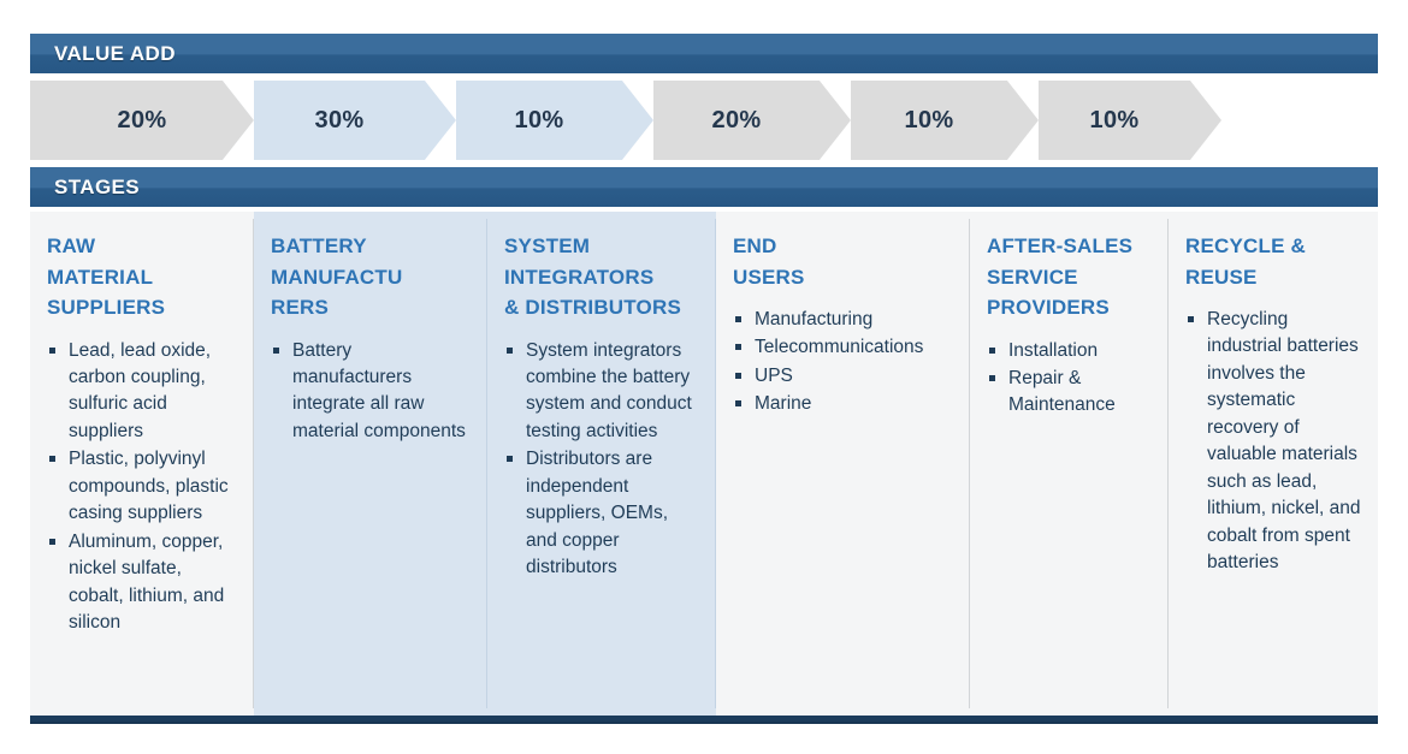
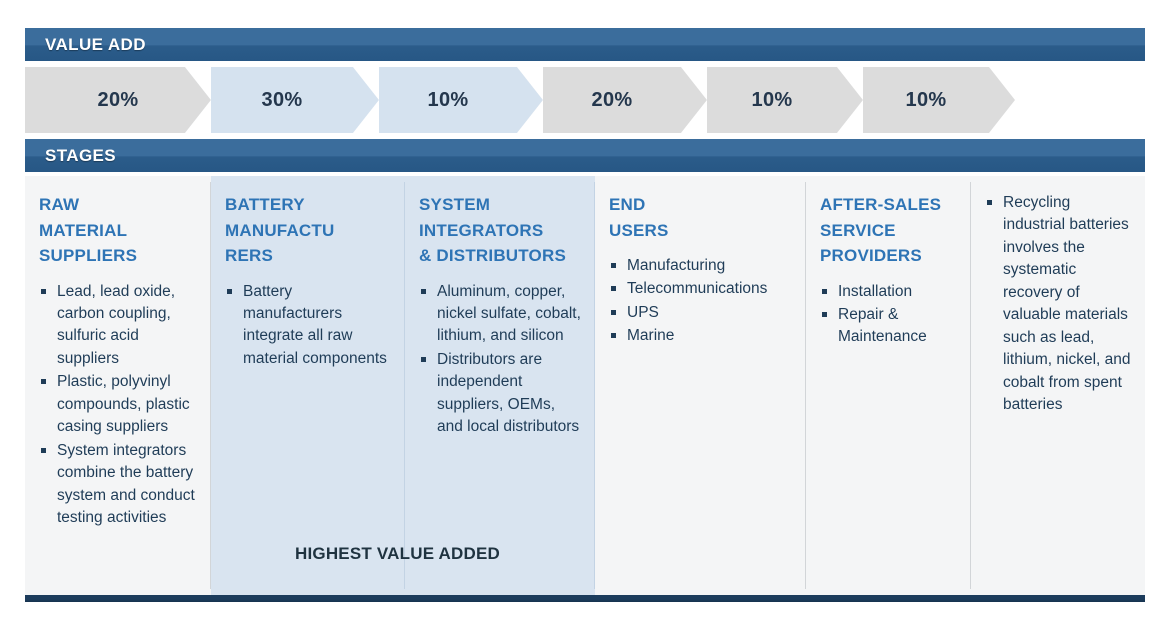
  VALUE ADD
  20%
  30%
  10%
  20%
  10%
  10%
  STAGES
  RAW
  MATERIAL
  SUPPLIERS
  Lead, lead oxide, carbon coupling, sulfuric acid suppliers
  Plastic, polyvinyl compounds, plastic casing suppliers
- Aluminum, copper, nickel sulfate, cobalt, lithium, and silicon
+ System integrators combine the battery system and conduct testing activities
  BATTERY
  MANUFACTU
  RERS
  Battery manufacturers integrate all raw material components
  SYSTEM
  INTEGRATORS
  & DISTRIBUTORS
- System integrators combine the battery system and conduct testing activities
+ Aluminum, copper, nickel sulfate, cobalt, lithium, and silicon
- Distributors are independent suppliers, OEMs, and copper distributors
+ Distributors are independent suppliers, OEMs, and local distributors
  END
  USERS
  Manufacturing
  Telecommunications
  UPS
  Marine
  AFTER-SALES
  SERVICE
  PROVIDERS
  Installation
  Repair & Maintenance
- RECYCLE &
- REUSE
  Recycling industrial batteries involves the systematic recovery of valuable materials such as lead, lithium, nickel, and cobalt from spent batteries
+ HIGHEST VALUE ADDED
